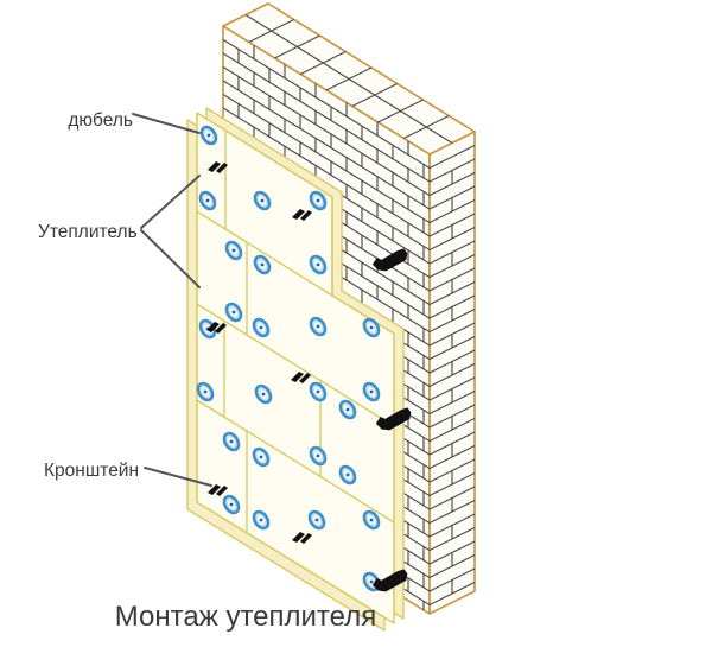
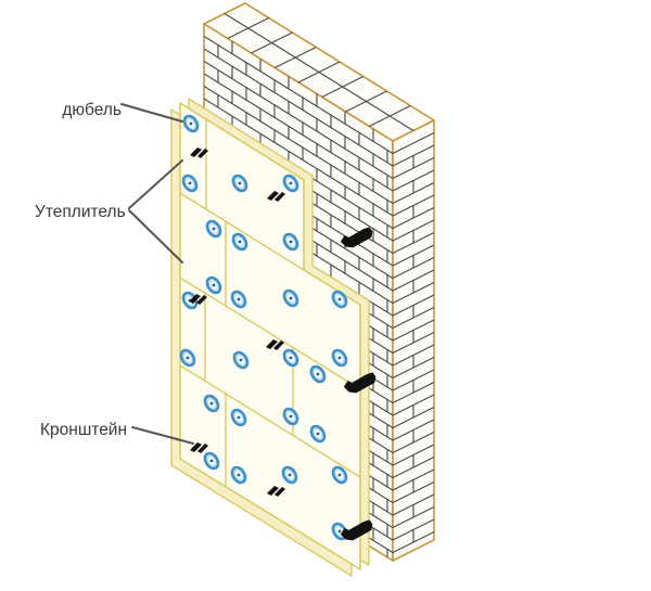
  дюбель
  Утеплитель
  Кронштейн
- Монтаж утеплителя
